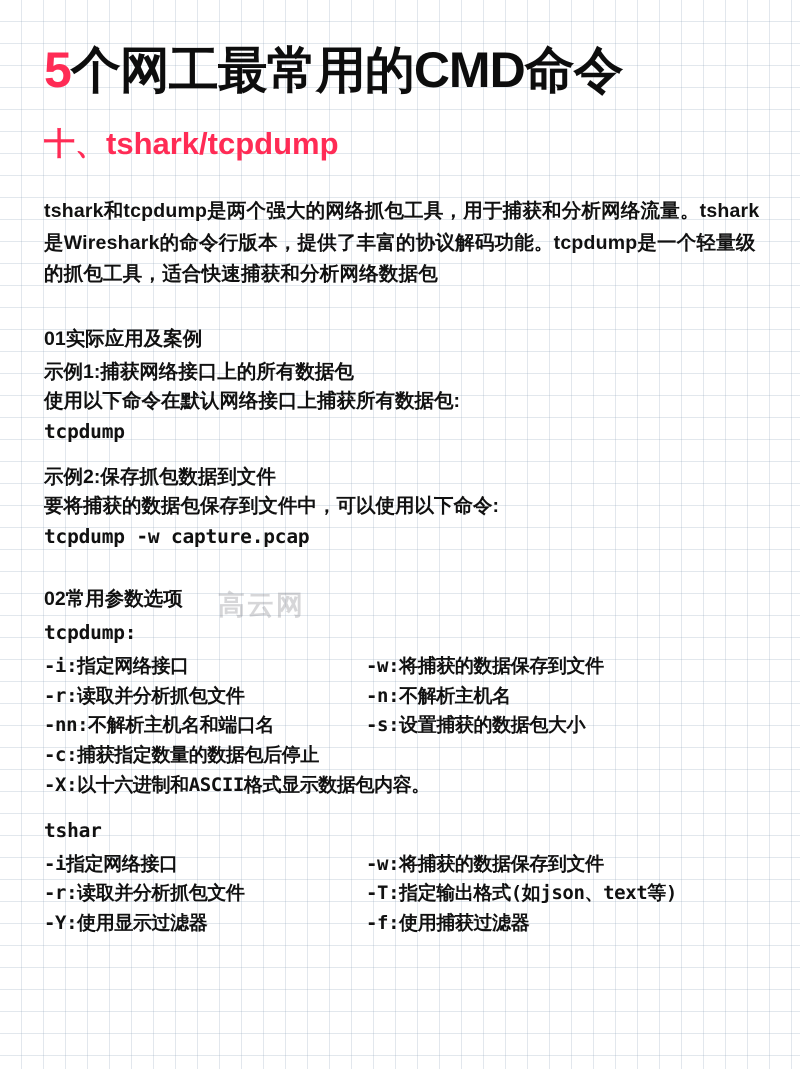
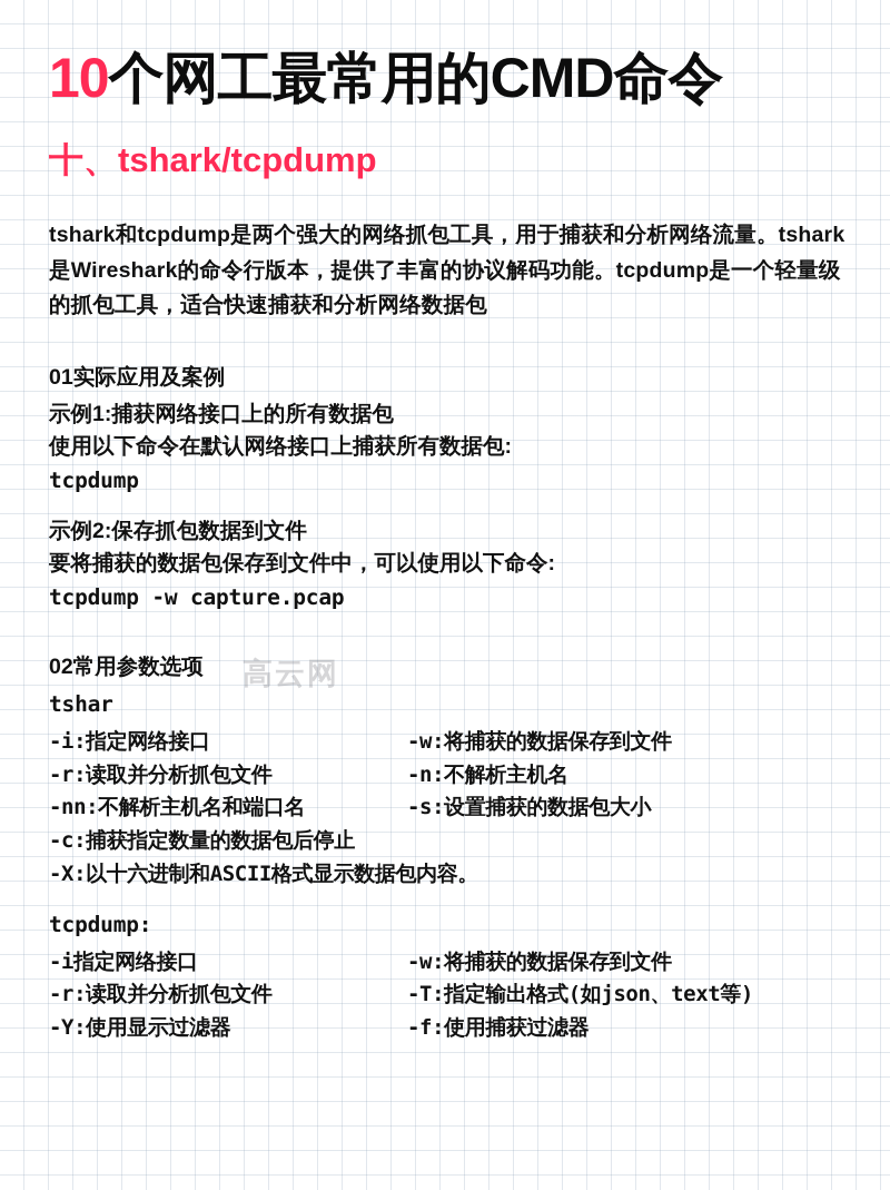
- 5个网工最常用的CMD命令
+ 10个网工最常用的CMD命令
  十、tshark/tcpdump
  tshark和tcpdump是两个强大的网络抓包工具，用于捕获和分析网络流量。tshark是Wireshark的命令行版本，提供了丰富的协议解码功能。tcpdump是一个轻量级的抓包工具，适合快速捕获和分析网络数据包
  01实际应用及案例
  示例1:捕获网络接口上的所有数据包
  使用以下命令在默认网络接口上捕获所有数据包:
  tcpdump
  示例2:保存抓包数据到文件
  要将捕获的数据包保存到文件中，可以使用以下命令:
  tcpdump -w capture.pcap
  02常用参数选项
- tcpdump:
+ tshar
  -i:指定网络接口
  -w:将捕获的数据保存到文件
  -r:读取并分析抓包文件
  -n:不解析主机名
  -nn:不解析主机名和端口名
  -s:设置捕获的数据包大小
  -c:捕获指定数量的数据包后停止
  -X:以十六进制和ASCII格式显示数据包
- tshar
+ tcpdump:
  -i指定网络接口
  -w:将捕获的数据保存到文件
  -r:读取并分析抓包文件
  -T:指定输出格式(如json、text等)
  -Y:使用显示过滤器
  -f:使用捕获过滤器
  高云网
